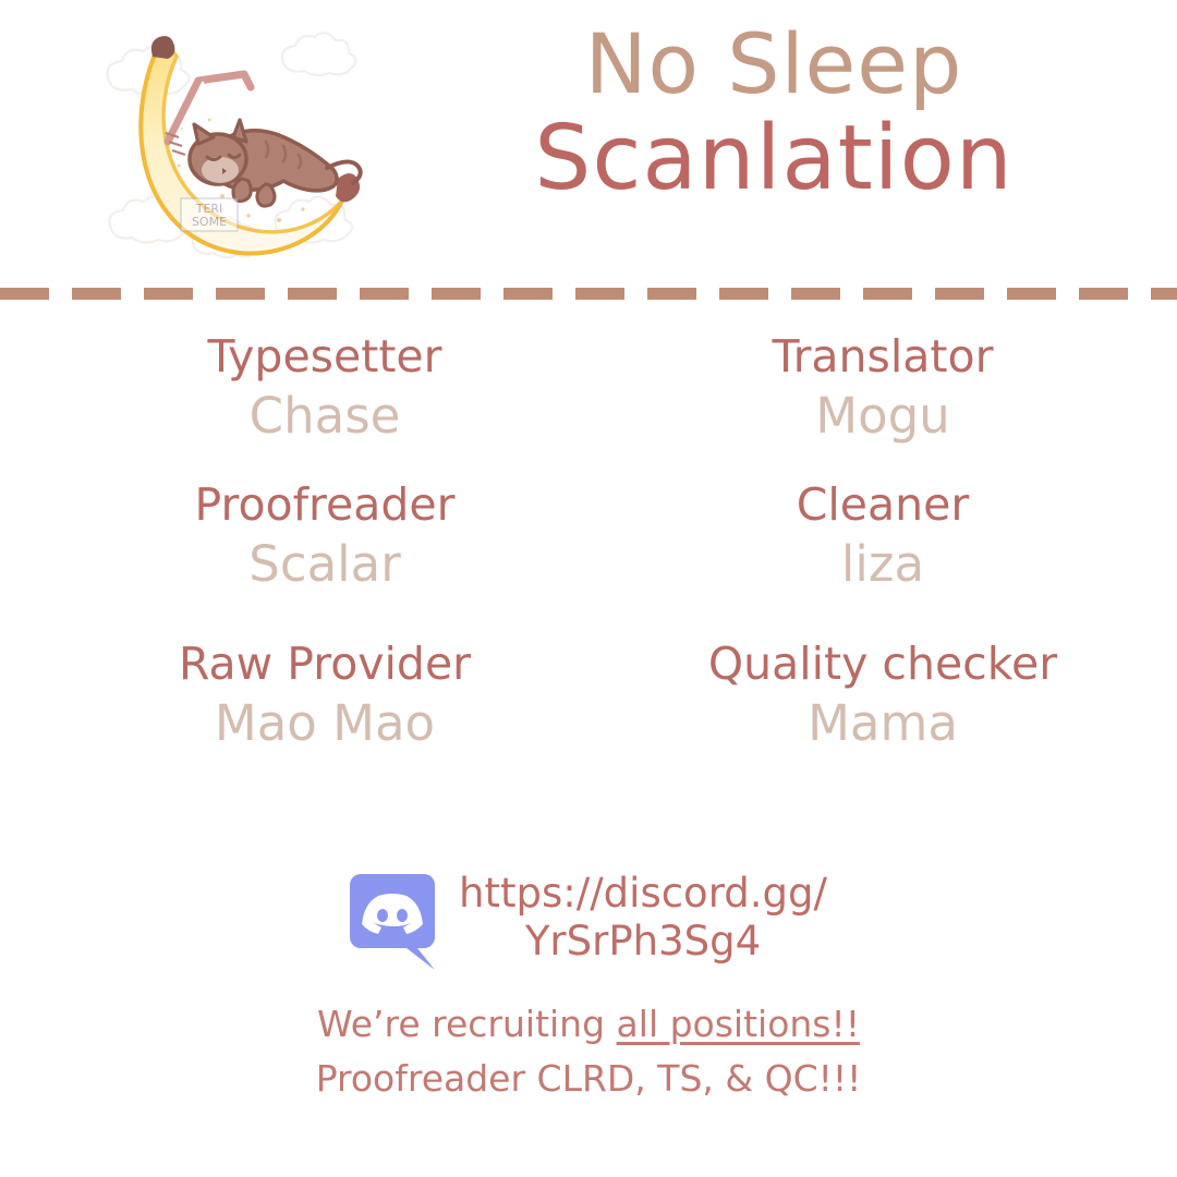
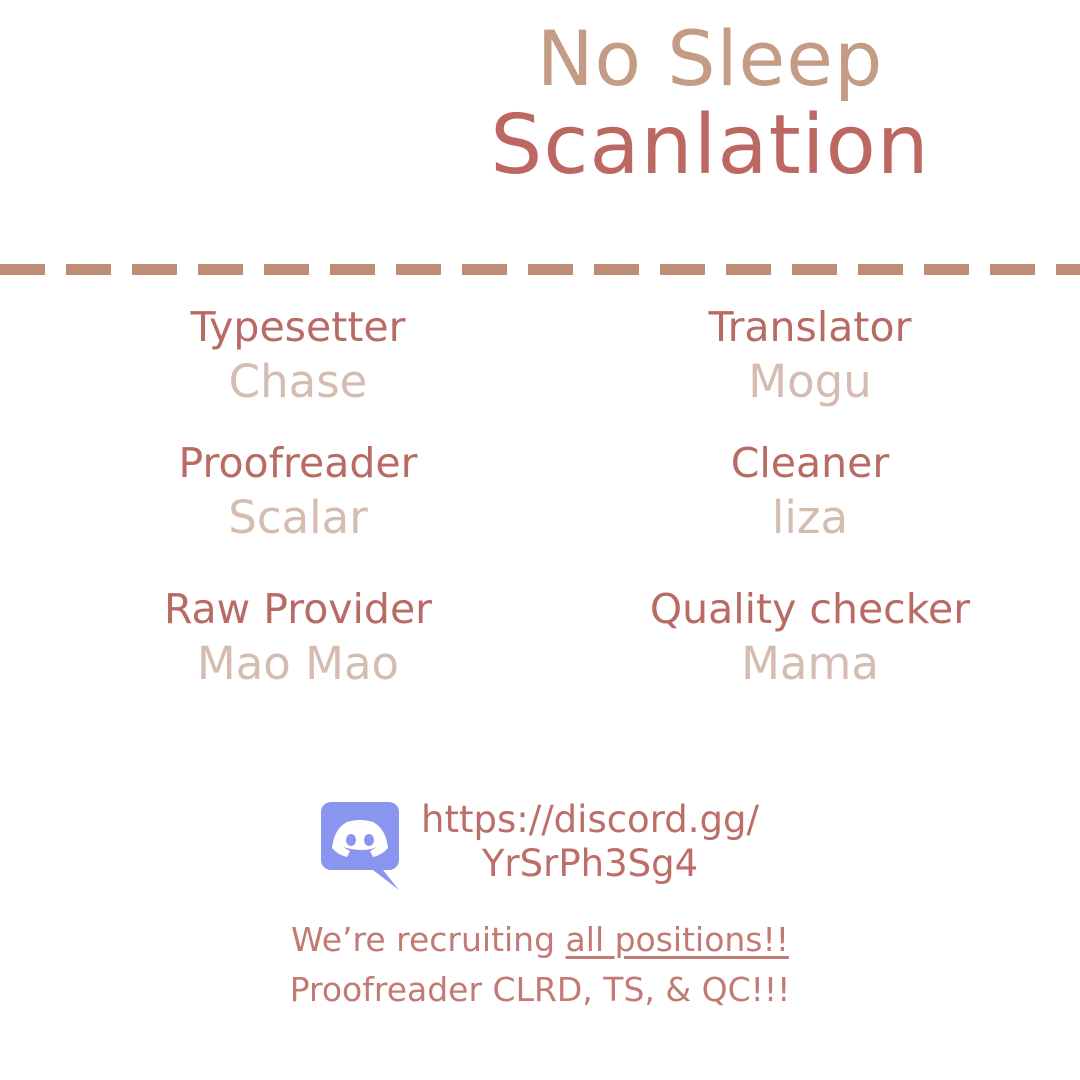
- TERI
- SOME
  No Sleep
  Scanlation
  Typesetter
  Chase
  Proofreader
  Scalar
  Raw Provider
  Mao Mao
  Translator
  Mogu
  Cleaner
  liza
  Quality checker
  Mama
  https://discord.gg/
  YrSrPh3Sg4
  We’re recruiting all positions!!
  Proofreader CLRD, TS, & QC!!!
